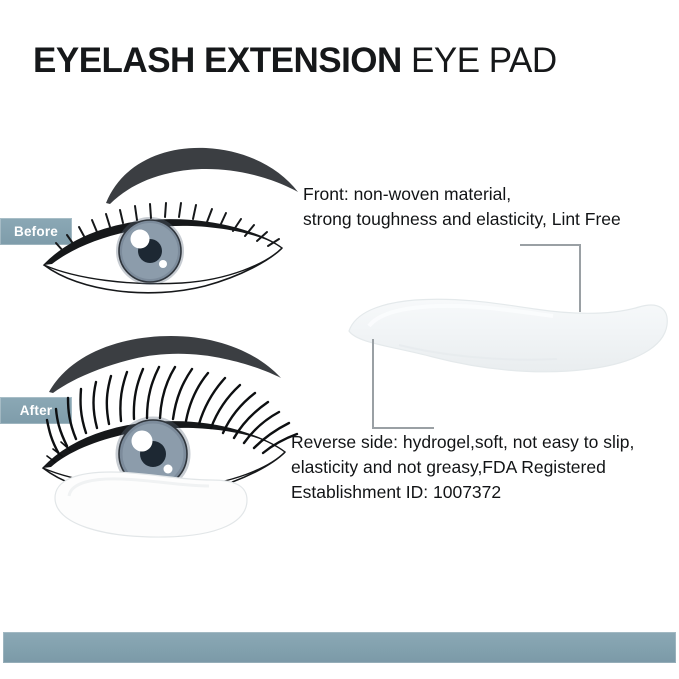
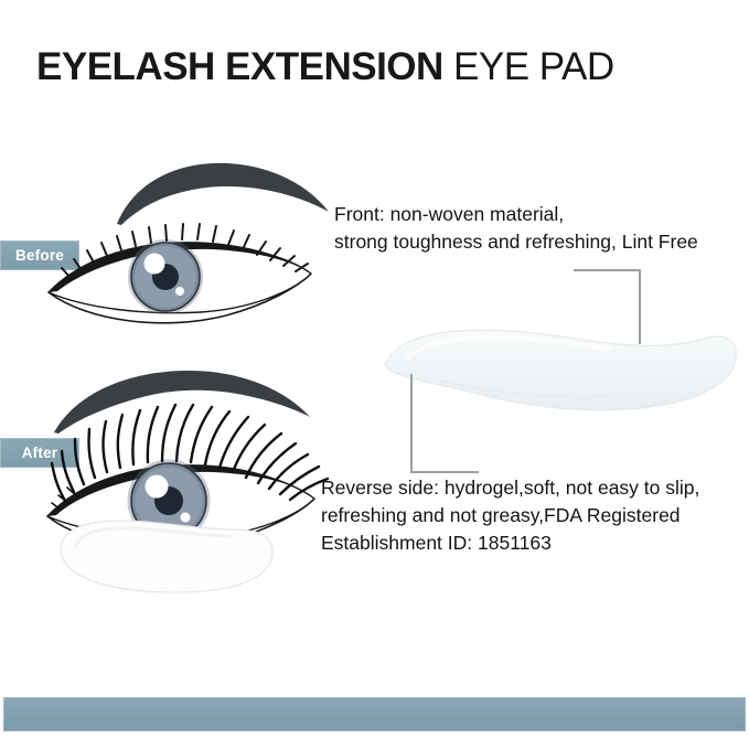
  EYELASH EXTENSION EYE PAD
  Before
  After
  Front: non-woven material,
- strong toughness and elasticity, Lint Free
+ strong toughness and refreshing, Lint Free
  Reverse side: hydrogel,soft, not easy to slip,
- elasticity and not greasy,FDA Registered
+ refreshing and not greasy,FDA Registered
- Establishment ID: 1007372
+ Establishment ID: 1851163
